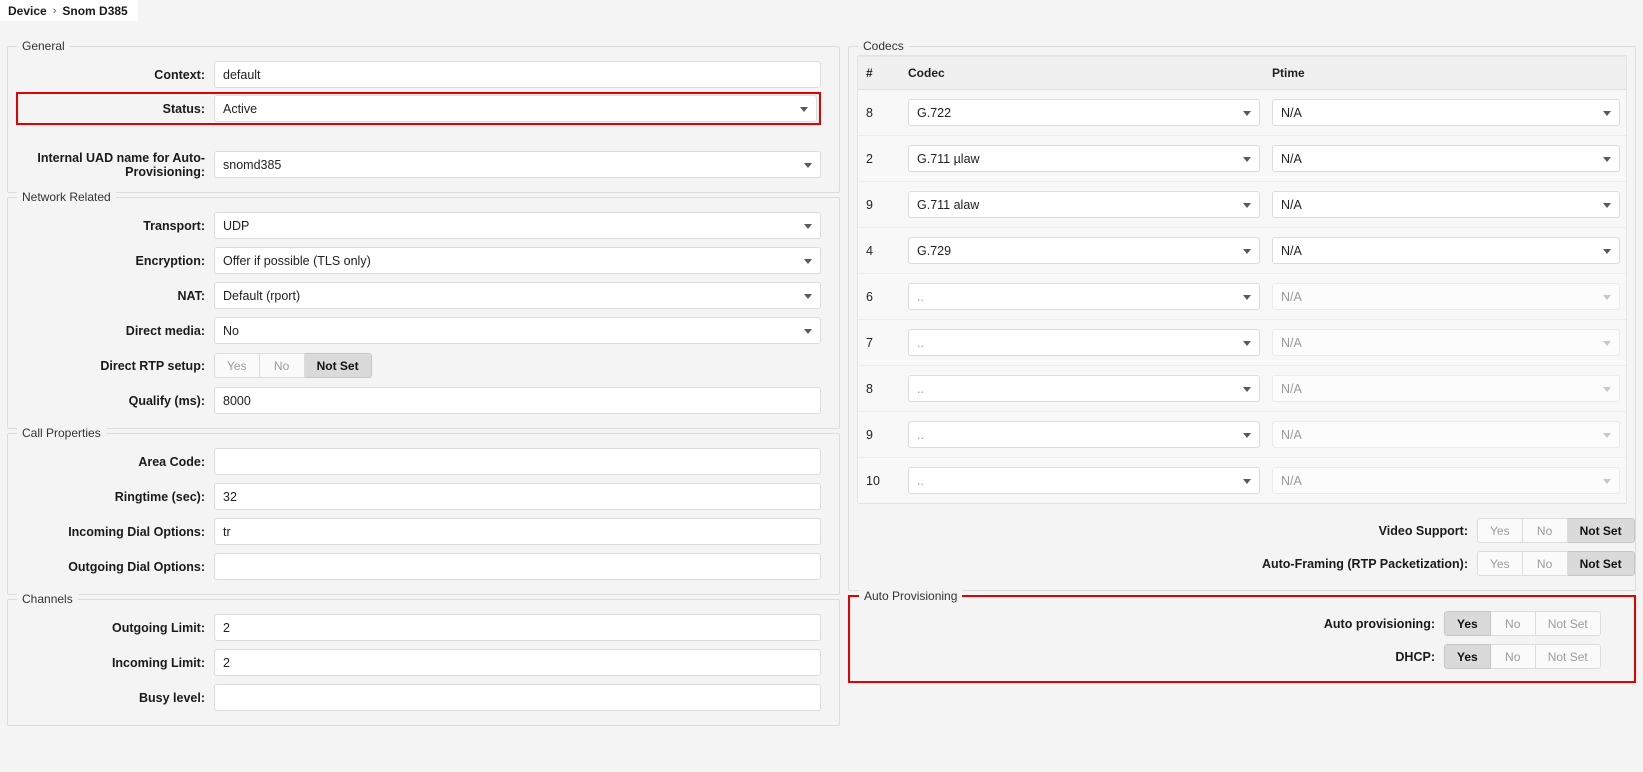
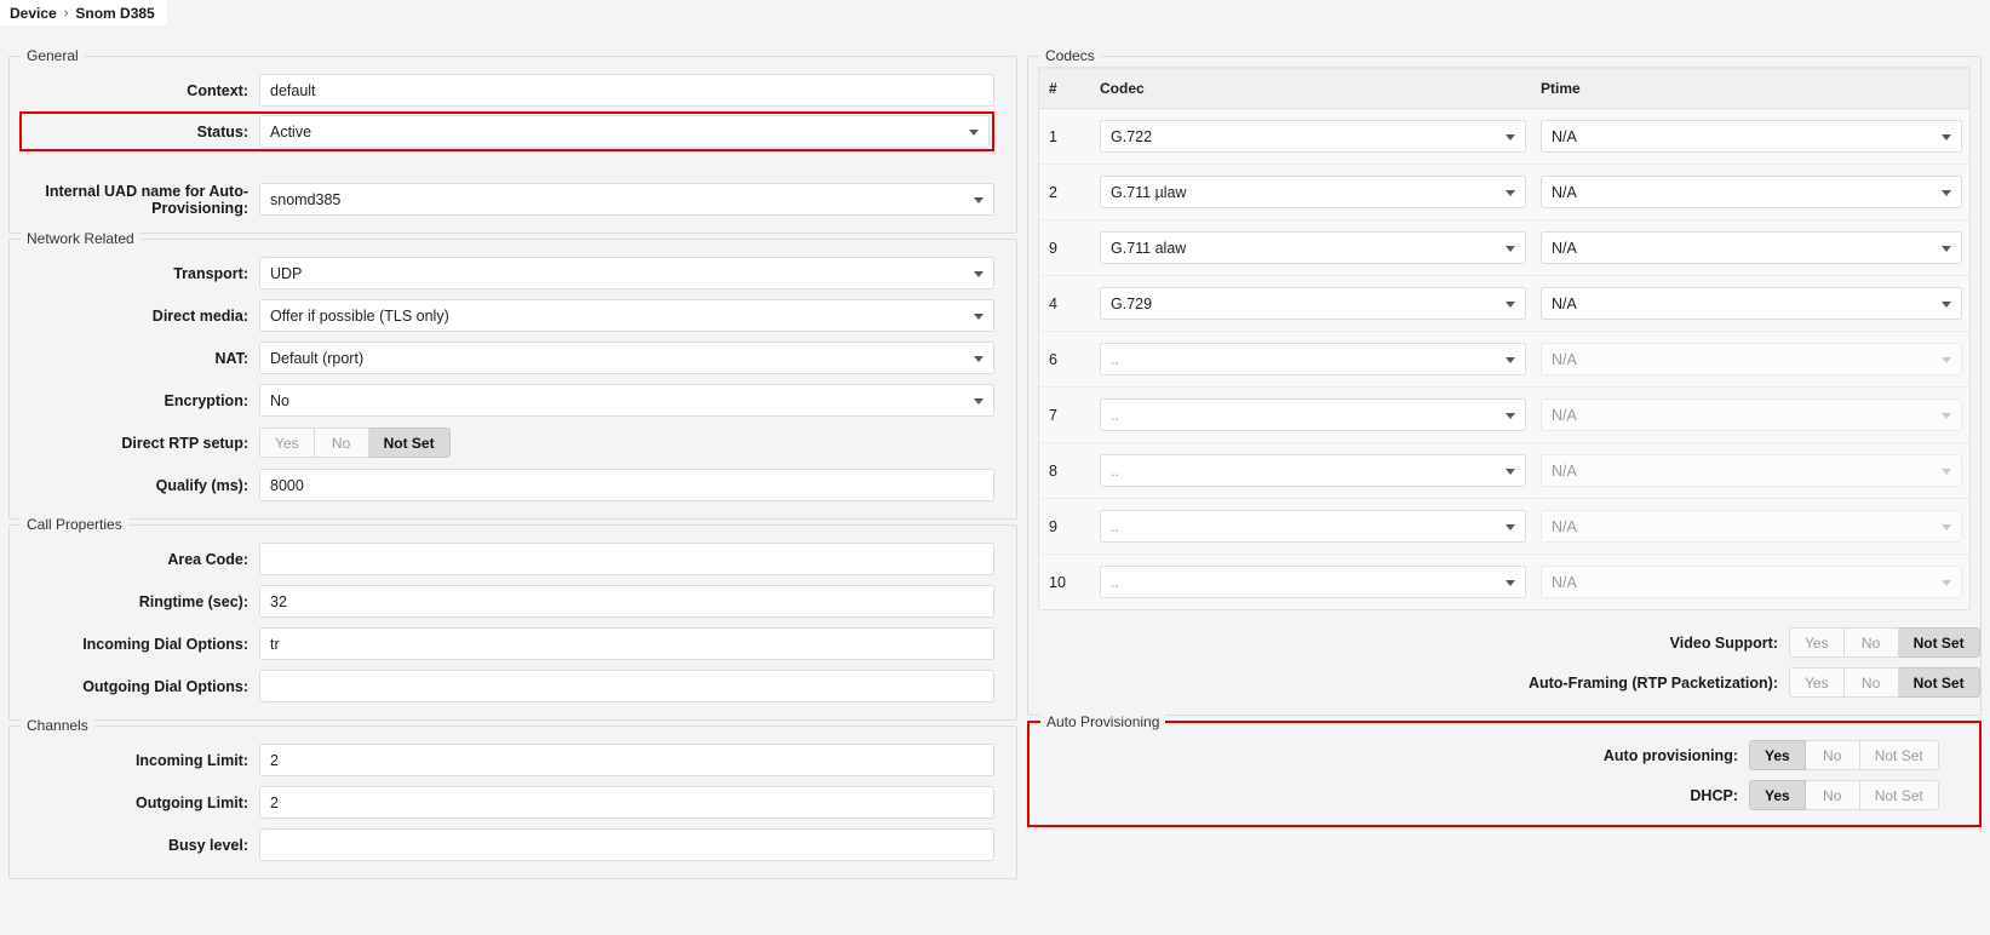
  Device
  ›
  Snom D385
  General
  Context:
  default
  Status:
  Active
  Internal UAD name for Auto-Provisioning:
  snomd385
  Network Related
  Transport:
  UDP
- Encryption:
+ Direct media:
  Offer if possible (TLS only)
  NAT:
  Default (rport)
- Direct media:
+ Encryption:
  No
  Direct RTP setup:
  Yes
  No
  Not Set
  Qualify (ms):
  8000
  Call Properties
  Area Code:
  Ringtime (sec):
  32
  Incoming Dial Options:
  tr
  Outgoing Dial Options:
  Channels
- Outgoing Limit:
+ Incoming Limit:
  2
- Incoming Limit:
+ Outgoing Limit:
  2
  Busy level:
  Codecs
  #	Codec	Ptime
- 8	G.722	N/A
+ 1	G.722	N/A
  2	G.711 µlaw	N/A
  9	G.711 alaw	N/A
  4	G.729	N/A
  6	..	N/A
  7	..	N/A
  8	..	N/A
  9	..	N/A
  10	..	N/A
  Video Support:
  Yes
  No
  Not Set
  Auto-Framing (RTP Packetization):
  Yes
  No
  Not Set
  Auto Provisioning
  Auto provisioning:
  Yes
  No
  Not Set
  DHCP:
  Yes
  No
  Not Set
